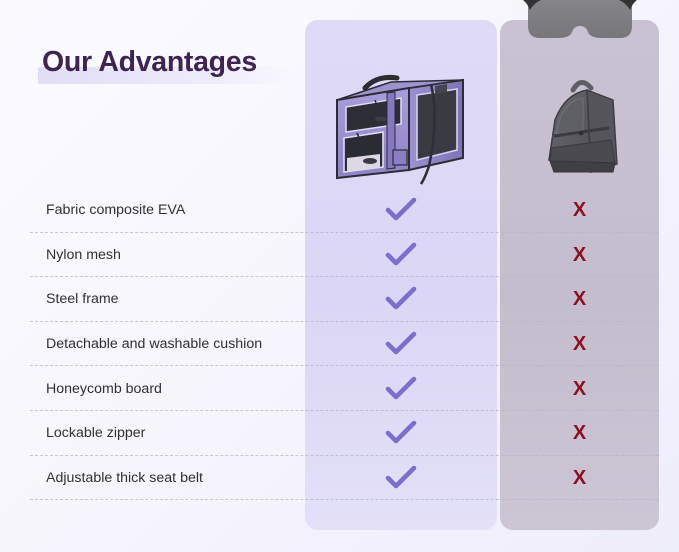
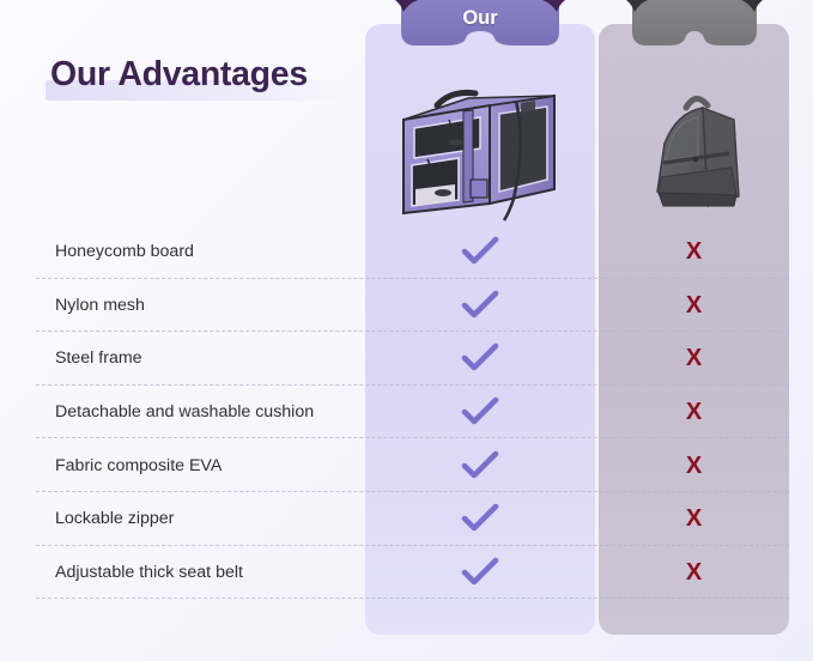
  Our Advantages
+ Our
- Fabric composite EVA
+ Honeycomb board
  X
  Nylon mesh
  X
  Steel frame
  X
  Detachable and washable cushion
  X
- Honeycomb board
+ Fabric composite EVA
  X
  Lockable zipper
  X
  Adjustable thick seat belt
  X
